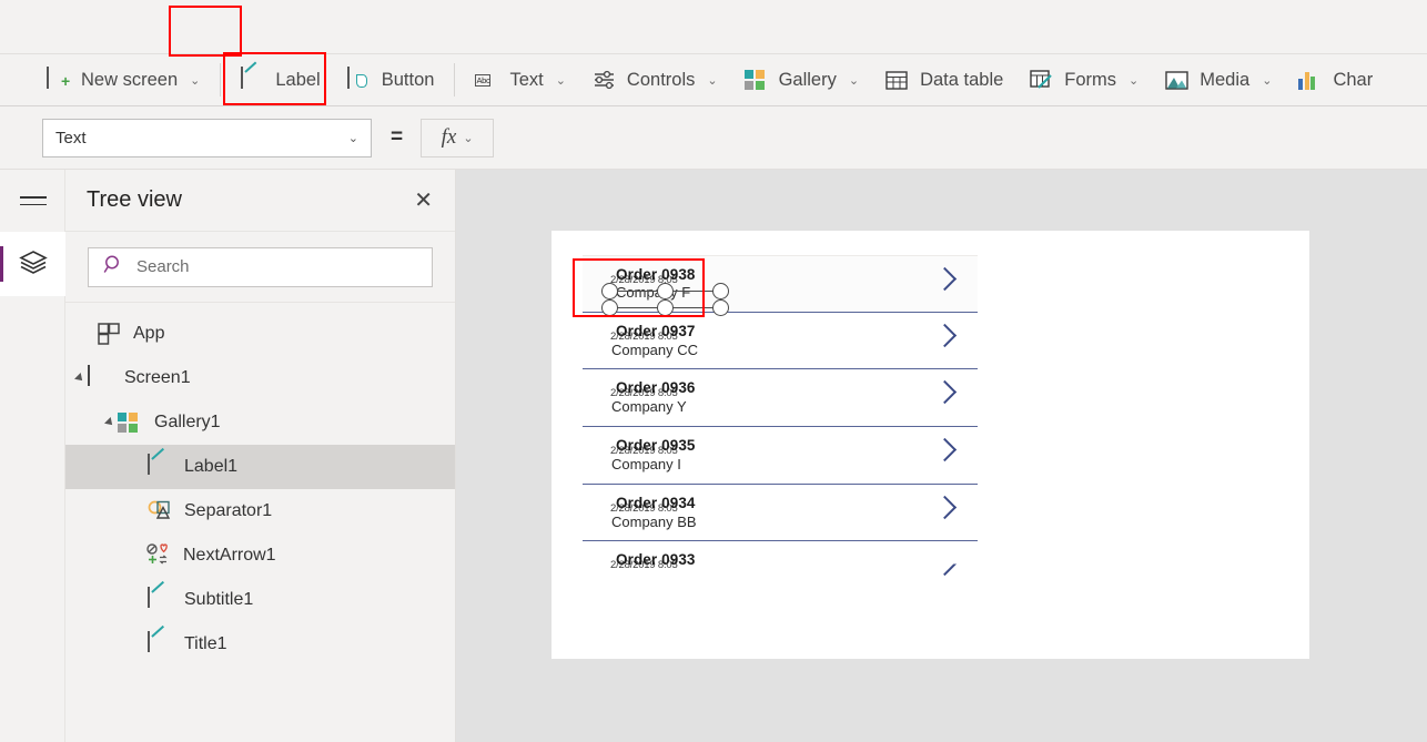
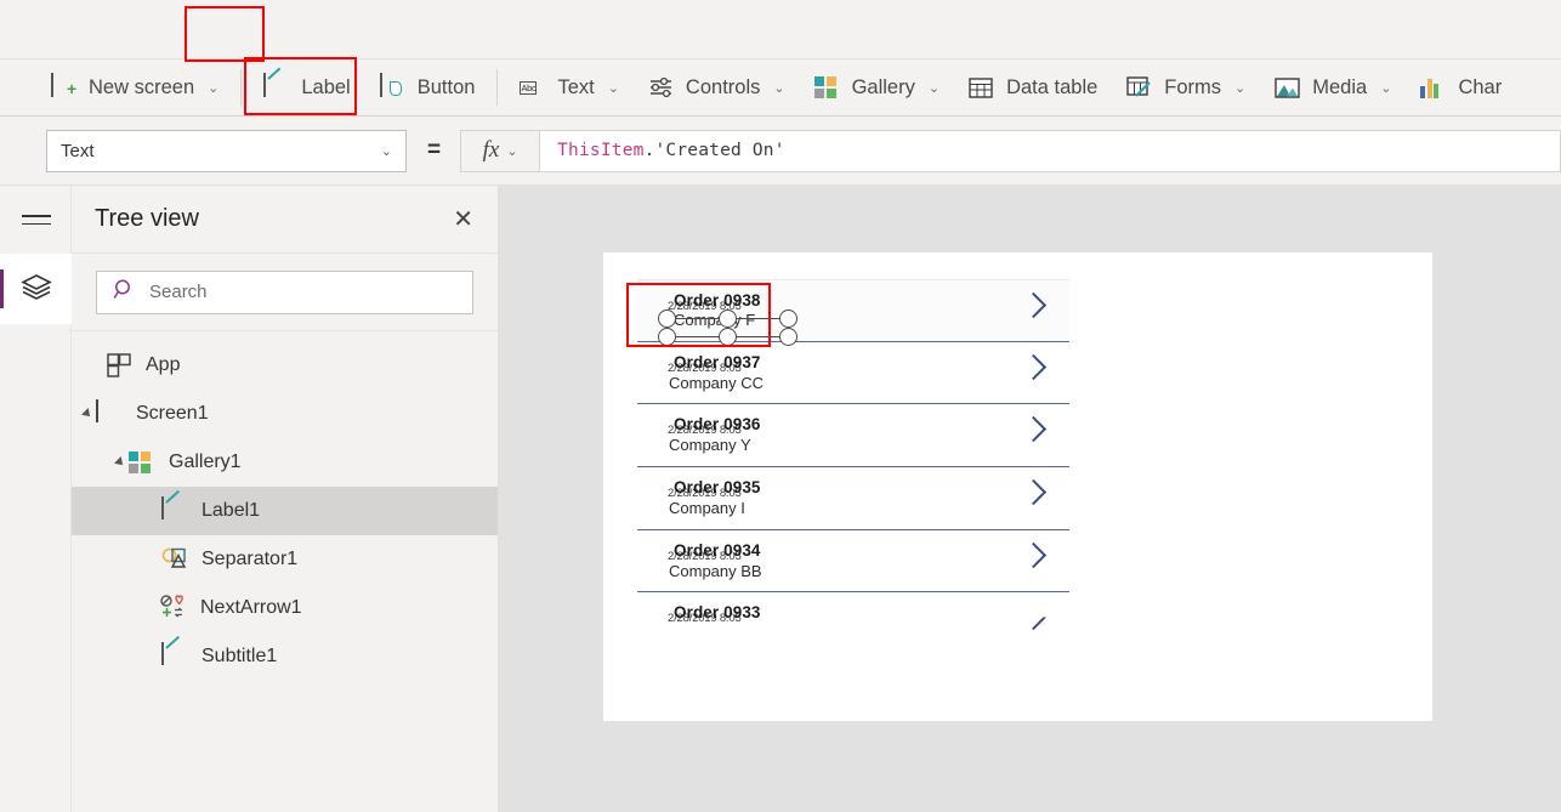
  New screen
  ⌄
  Label
  Button
  Abc
  Text
  ⌄
  Controls
  ⌄
  Gallery
  ⌄
  Data table
  Forms
  ⌄
  Media
  ⌄
  Char
  Text
  ⌄
  =
  fx
  ⌄
+ ThisItem
+ .'Created On'
  Tree view
  ✕
  Search
  App
  Screen1
  Gallery1
  Label1
  Separator1
  NextArrow1
  Subtitle1
- Title1
  2/28/2019 8:05
  Order 0938
  Compy F
  2/28/2019 8:05
  Order 0937
  Company CC
  2/28/2019 8:05
  Order 0936
  Company Y
  2/28/2019 8:05
  Order 0935
  Company I
  2/28/2019 8:05
  Order 0934
  Company BB
  2/28/2019 8:05
  Order 0933
